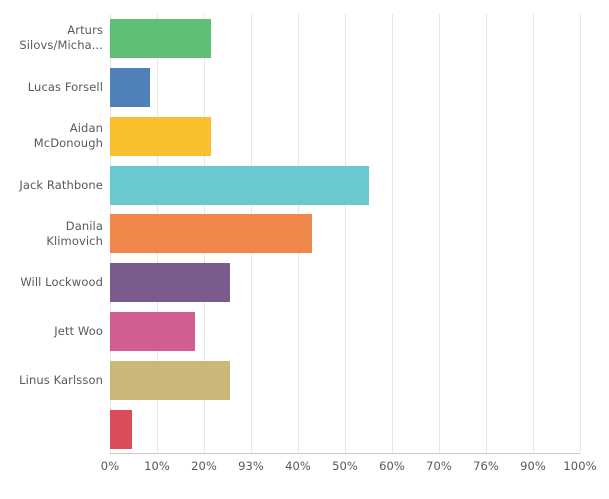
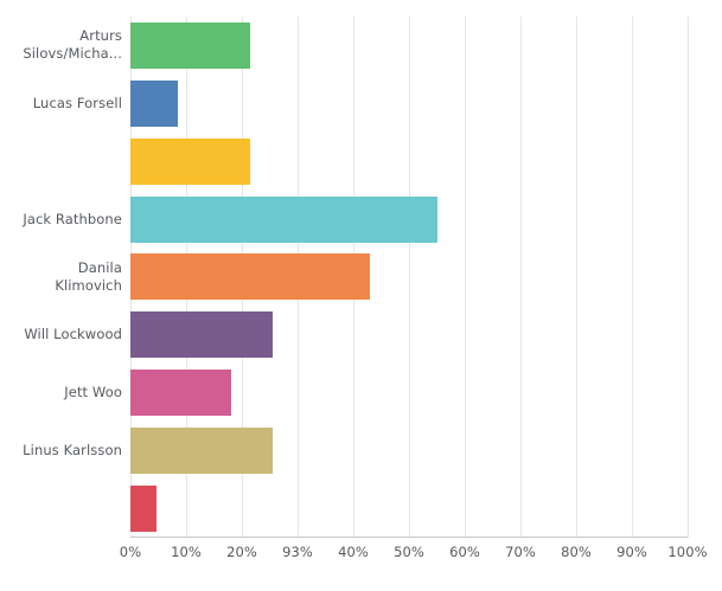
  Arturs
  Silovs/Micha...
  Lucas Forsell
- Aidan
- McDonough
  Jack Rathbone
  Danila
  Klimovich
  Will Lockwood
  Jett Woo
  Linus Karlsson
  0%
  10%
  20%
  93%
  40%
  50%
  60%
  70%
- 76%
+ 80%
  90%
  100%
